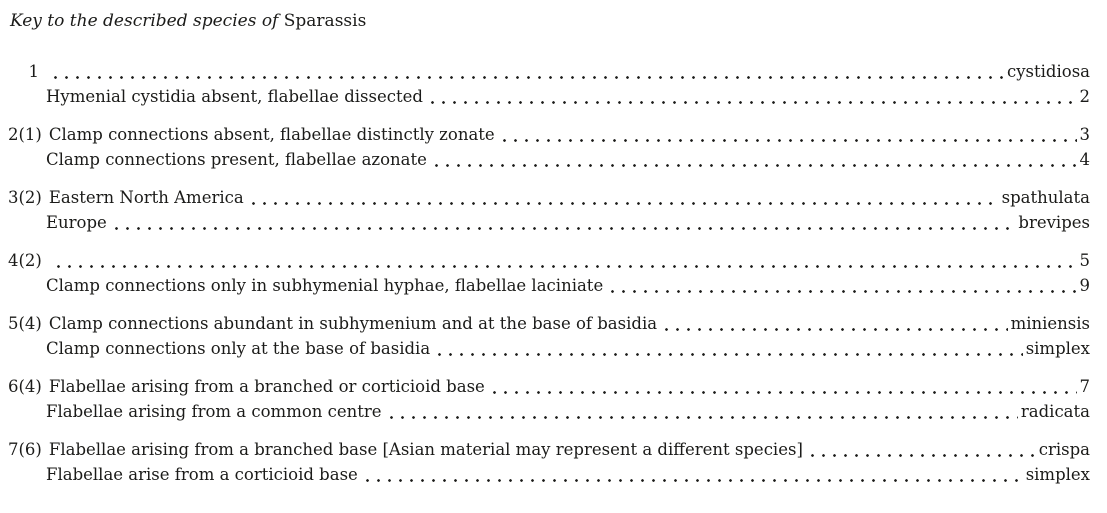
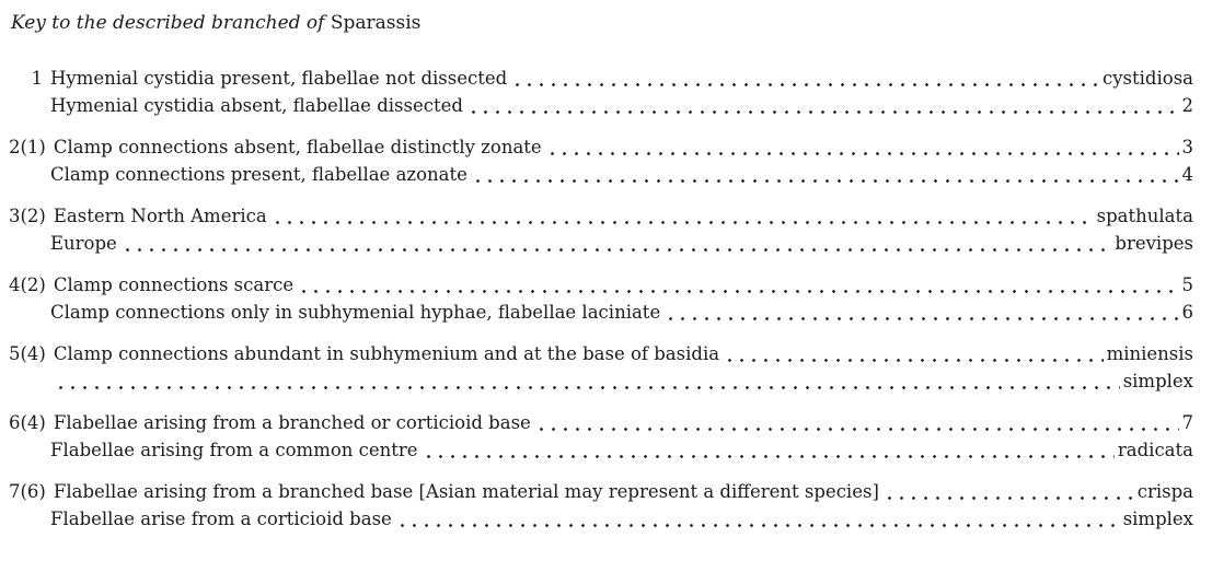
- Key to the described species of Sparassis
+ Key to the described branched of Sparassis
  1
+ Hymenial cystidia present, flabellae not dissected
  cystidiosa
  Hymenial cystidia absent, flabellae dissected
  2
  2(1)
  Clamp connections absent, flabellae distinctly zonate
  3
  Clamp connections present, flabellae azonate
  4
  3(2)
  Eastern North America
  spathulata
  Europe
  brevipes
  4(2)
+ Clamp connections scarce
  5
  Clamp connections only in subhymenial hyphae, flabellae laciniate
- 9
+ 6
  5(4)
  Clamp connections abundant in subhymenium and at the base of basidia
  miniensis
- Clamp connections only at the base of basidia
  simplex
  6(4)
  Flabellae arising from a branched or corticioid base
  7
  Flabellae arising from a common centre
  radicata
  7(6)
  Flabellae arising from a branched base [Asian material may represent a different species]
  crispa
  Flabellae arise from a corticioid base
  simplex
